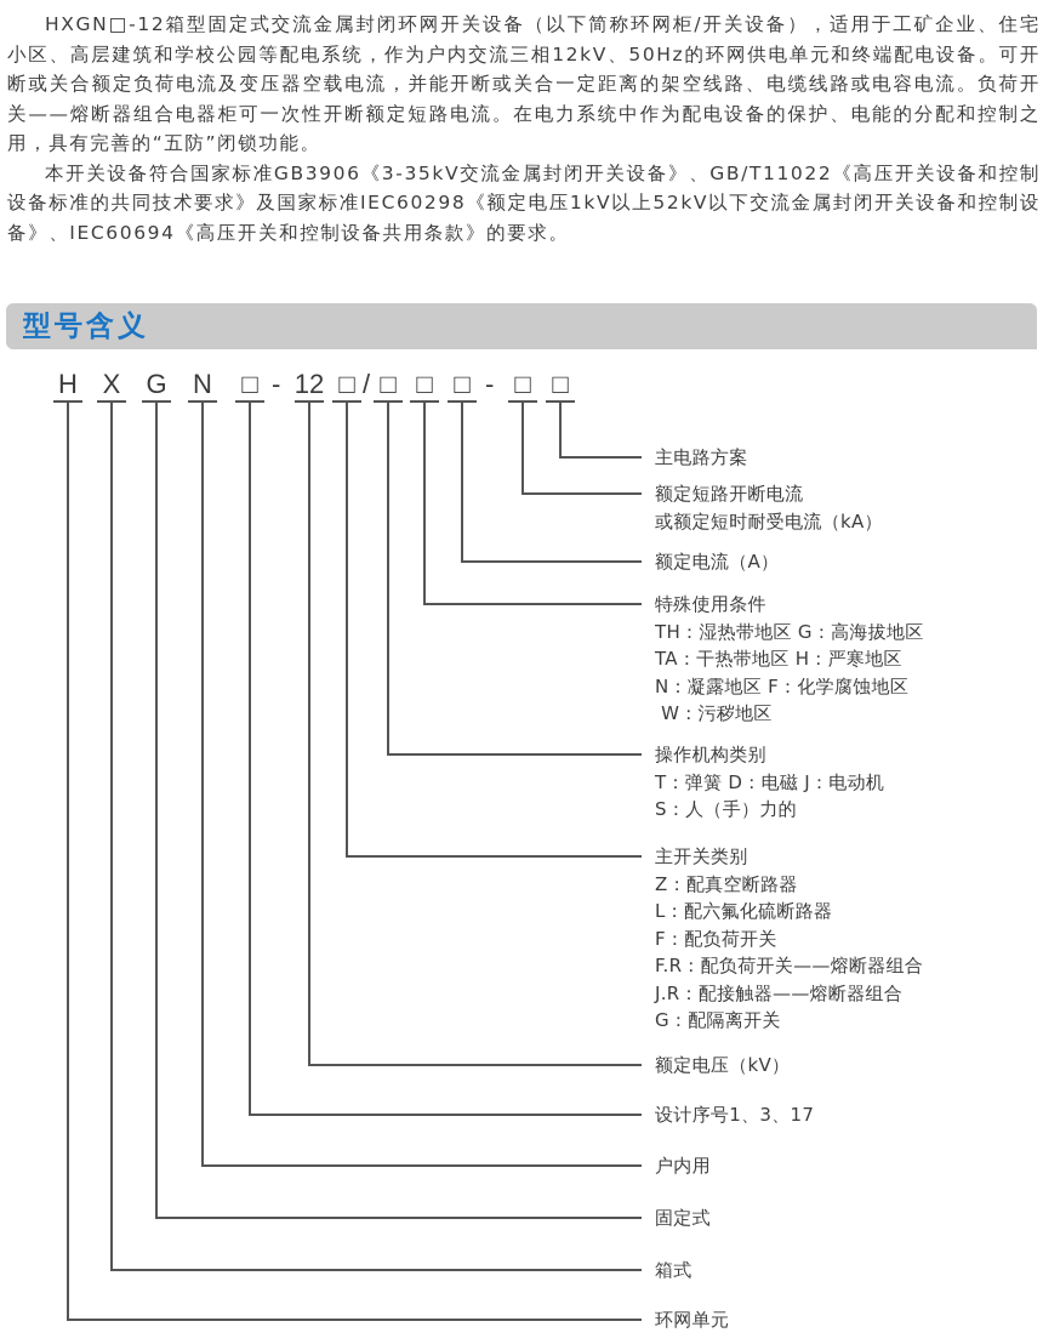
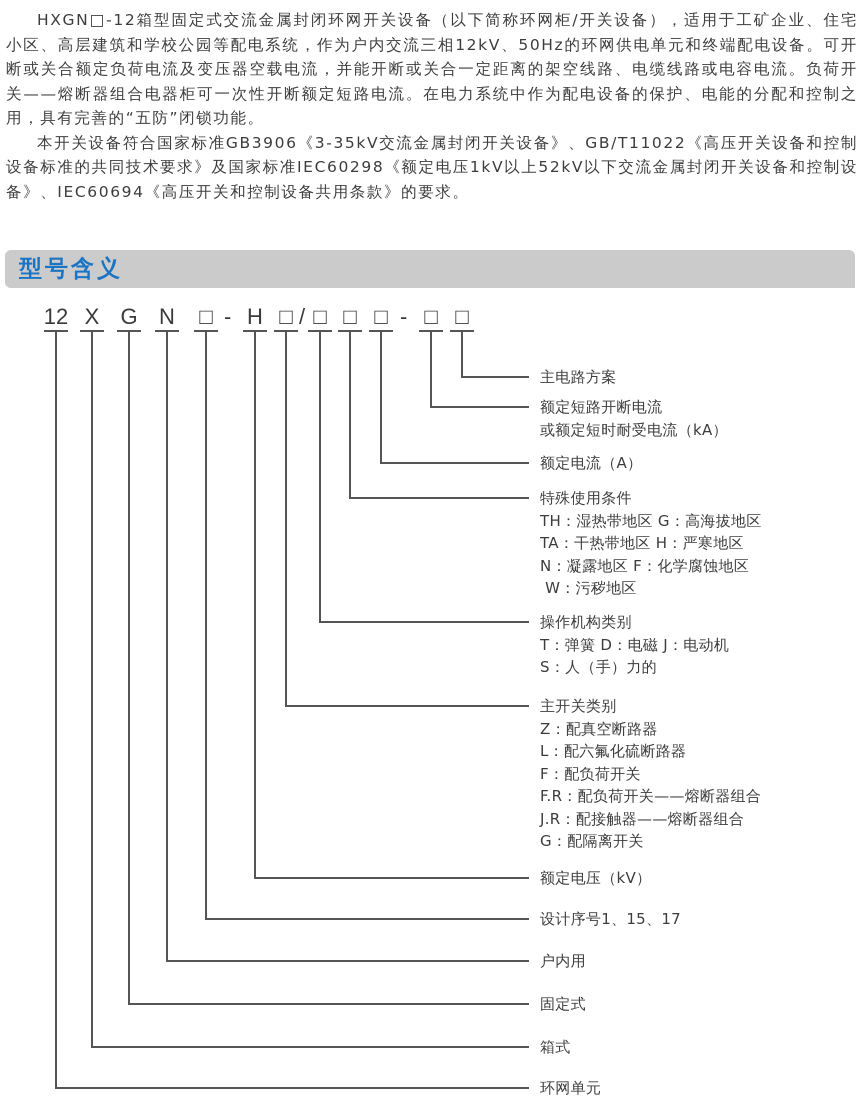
  HXGN□-12箱型固定式交流金属封闭环网开关设备（以下简称环网柜/开关设备），适用于工矿企业、住宅小区、高层建筑和学校公园等配电系统，作为户内交流三相12kV、50Hz的环网供电单元和终端配电设备。可开断或关合额定负荷电流及变压器空载电流，并能开断或关合一定距离的架空线路、电缆线路或电容电流。负荷开关——熔断器组合电器柜可一次性开断额定短路电流。在电力系统中作为配电设备的保护、电能的分配和控制之用，具有完善的“五防”闭锁功能。
  本开关设备符合国家标准GB3906《3-35kV交流金属封闭开关设备》、GB/T11022《高压开关设备和控制设备标准的共同技术要求》及国家标准IEC60298《额定电压1kV以上52kV以下交流金属封闭开关设备和控制设备》、IEC60694《高压开关和控制设备共用条款》的要求。
  型号含义
- H
+ 12
  X
  G
  N
  □
  -
- 12
+ H
  □
  /
  □
  □
  □
  -
  □
  □
  主电路方案
  额定短路开断电流
  或额定短时耐受电流（kA）
  额定电流（A）
  特殊使用条件
  TH：湿热带地区 G：高海拔地区
  TA：干热带地区 H：严寒地区
  N：凝露地区 F：化学腐蚀地区
  W：污秽地区
  操作机构类别
  T：弹簧 D：电磁 J：电动机
  S：人（手）力的
  主开关类别
  Z：配真空断路器
  L：配六氟化硫断路器
  F：配负荷开关
  F.R：配负荷开关——熔断器组合
  J.R：配接触器——熔断器组合
  G：配隔离开关
  额定电压（kV）
- 设计序号1、3、17
+ 设计序号1、15、17
  户内用
  固定式
  箱式
  环网单元
